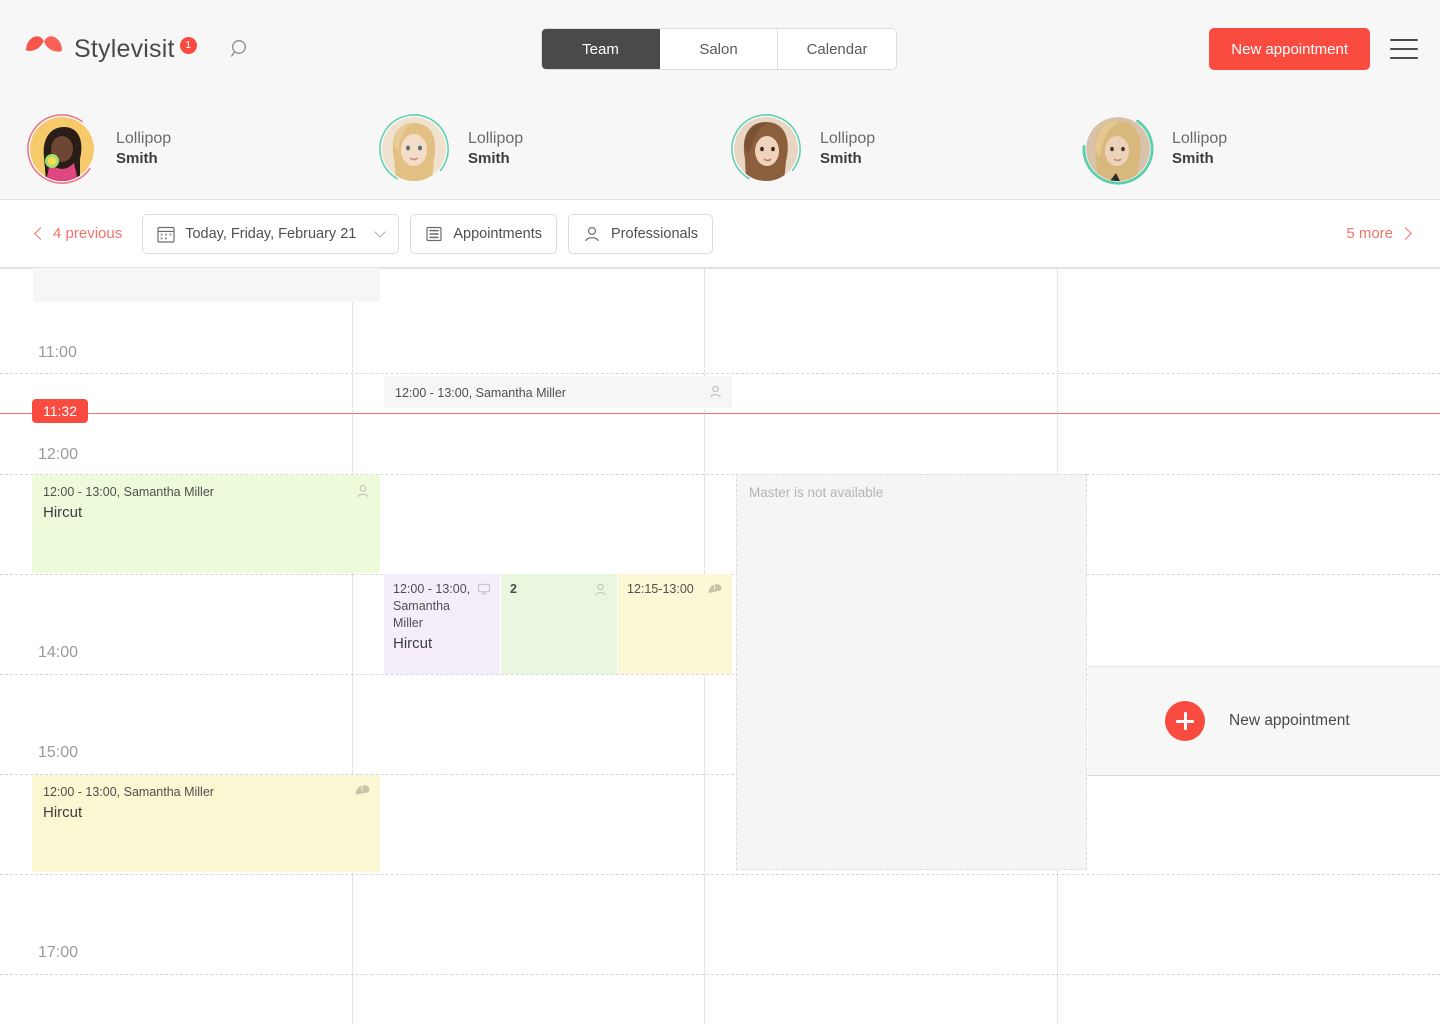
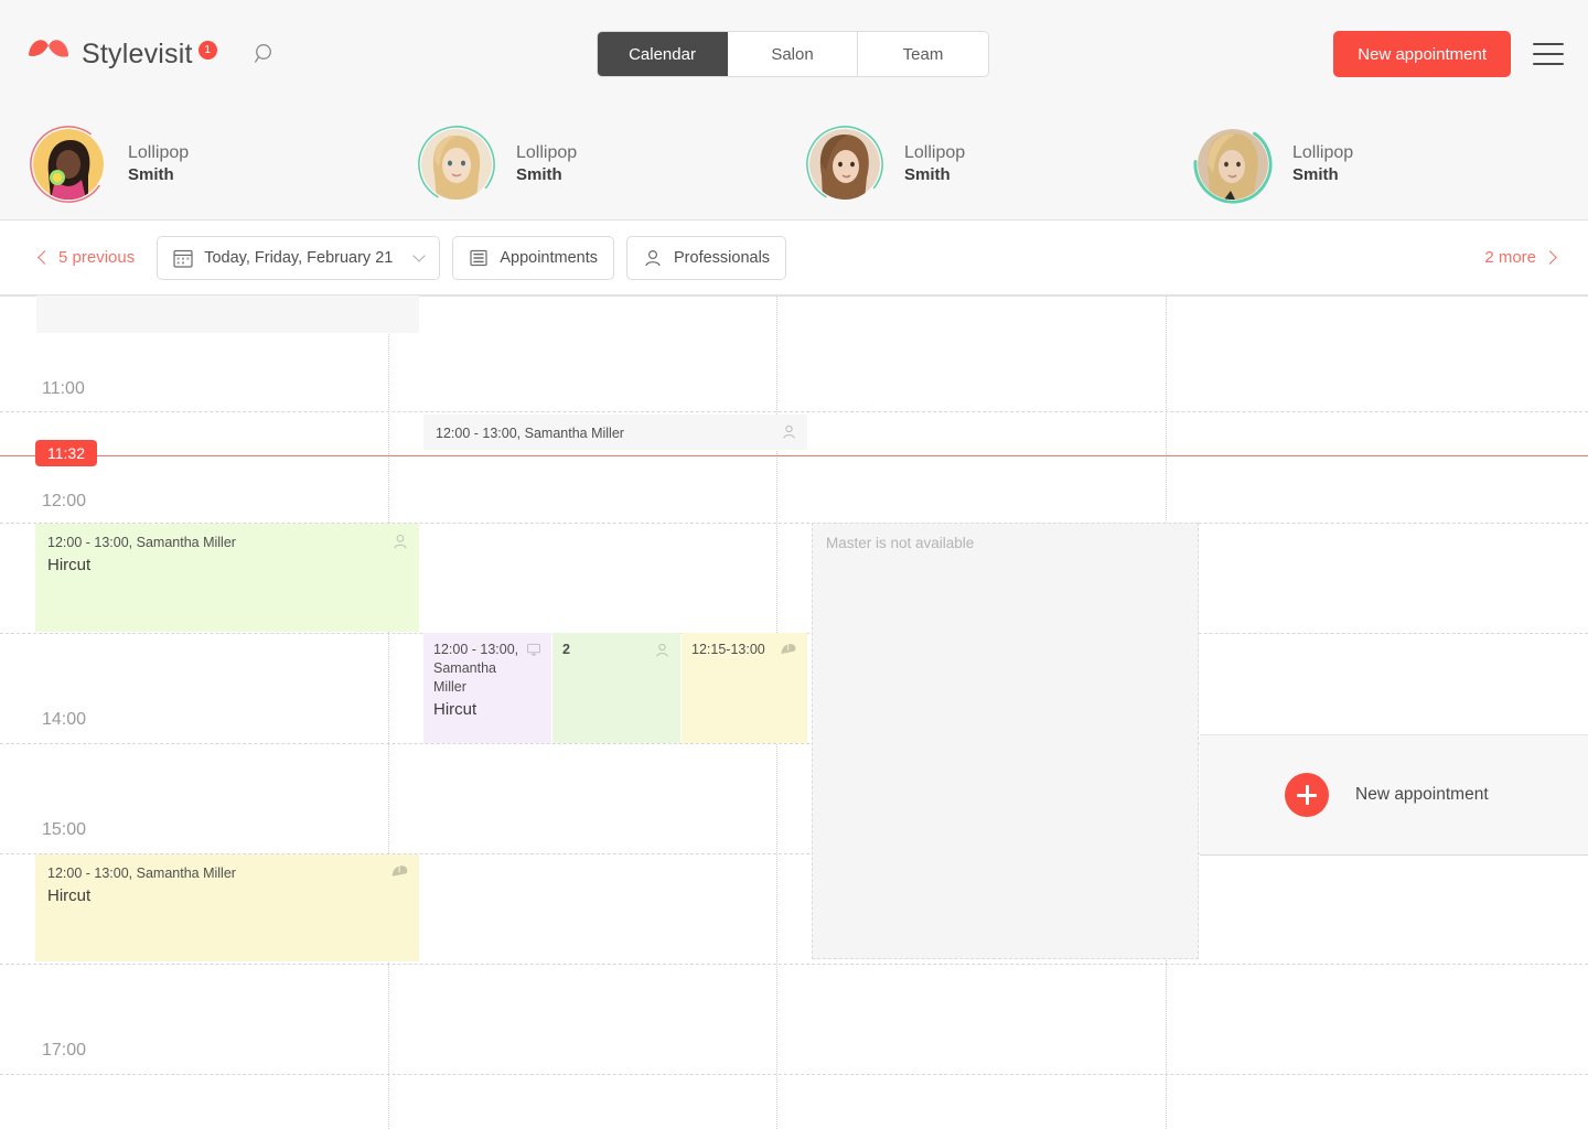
  Stylevisit
  1
- Team
+ Calendar
  Salon
- Calendar
+ Team
  New appointment
  Lollipop
  Smith
  Lollipop
  Smith
  Lollipop
  Smith
  Lollipop
  Smith
- 4 previous
+ 5 previous
  Today, Friday, February 21
  Appointments
  Professionals
- 5 more
+ 2 more
  11:00
  12:00
  14:00
  15:00
  17:00
  Master is not available
  12:00 - 13:00, Samantha Miller
  12:00 - 13:00, Samantha Miller
  Hircut
  12:00 - 13:00, Samantha Miller
  Hircut
  2
  12:15-13:00
  12:00 - 13:00, Samantha Miller
  Hircut
  New appointment
  11:32
